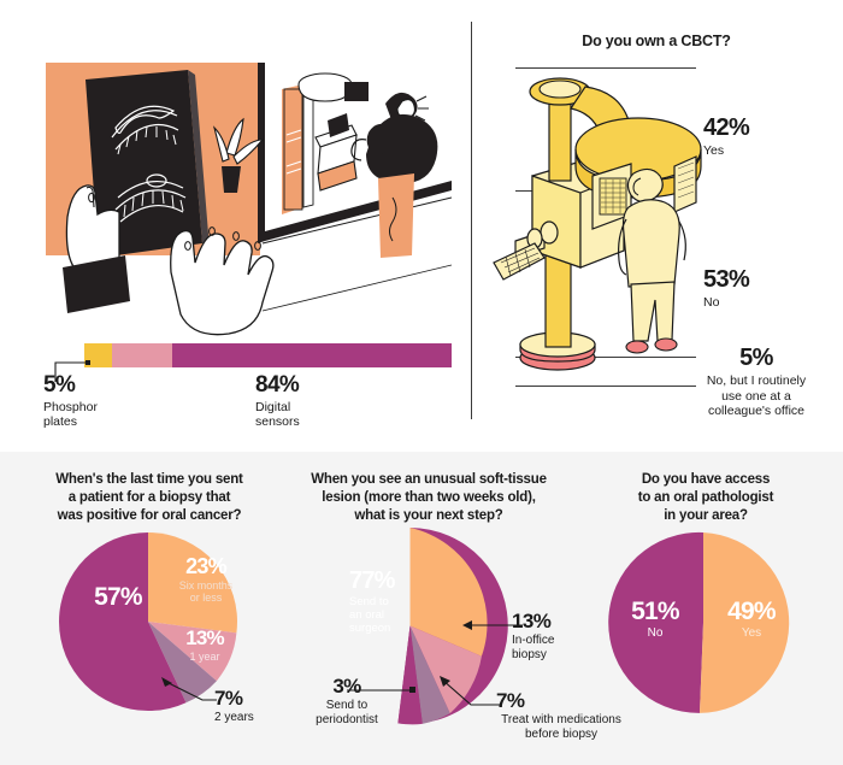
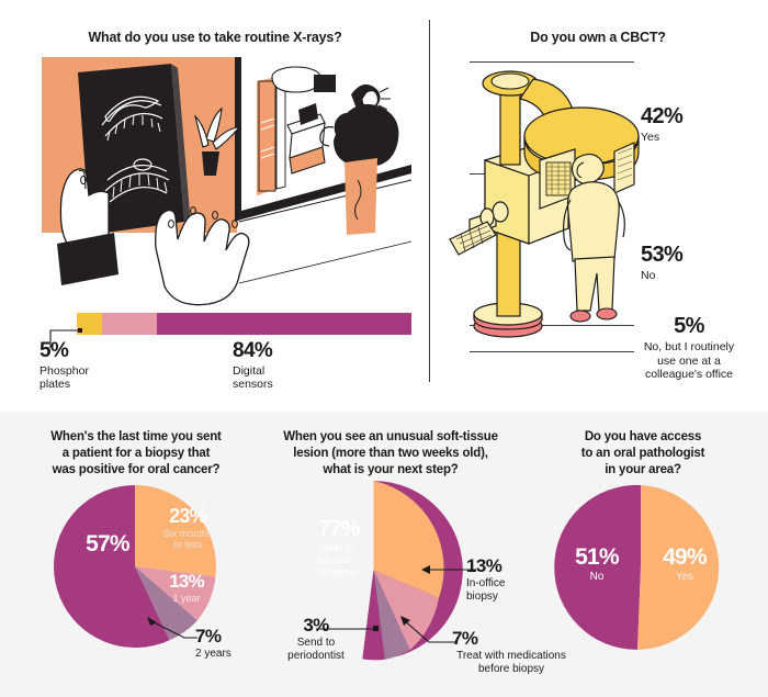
+ What do you use to take routine X-rays?
  5%
  Phosphor
  plates
  84%
  Digital
  sensors
  Do you own a CBCT?
  42%
  Yes
  53%
  No
  5%
  No, but I routinely
  use one at a
  colleague's office
  When's the last time you sent
  a patient for a biopsy that
  was positive for oral cancer?
  57%
  23%
  Six months
  or less
  13%
  1 year
  7%
  2 years
  When you see an unusual soft-tissue
  lesion (more than two weeks old),
  what is your next step?
  13%
  In-office
  biopsy
  7%
  Treat with medications
  before biopsy
  3%
  Send to
  periodontist
  Do you have access
  to an oral pathologist
  in your area?
  51%
  No
  49%
  Yes
